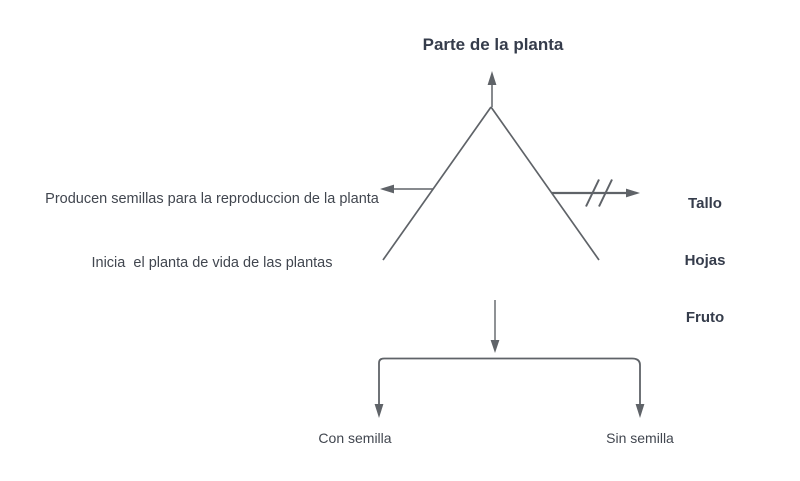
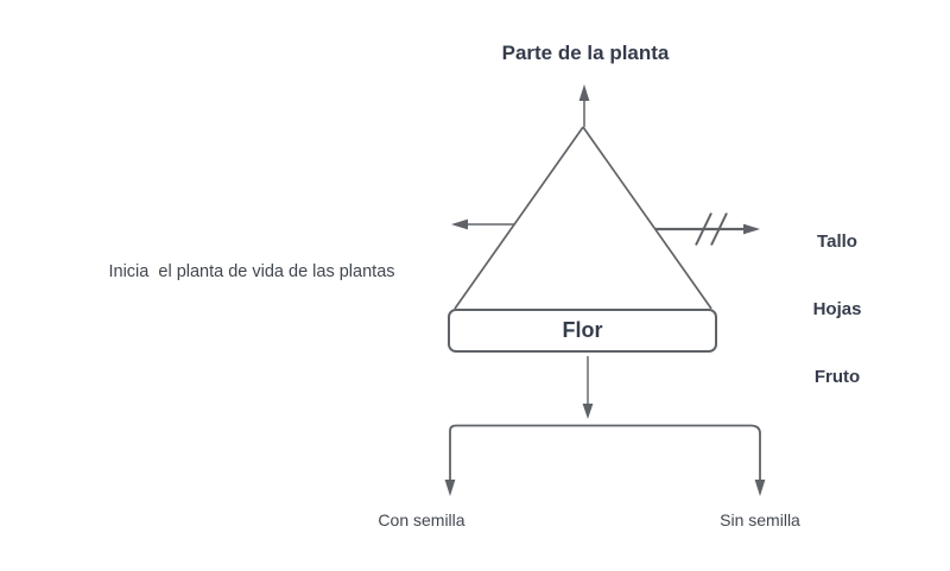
  Parte de la planta
- Producen semillas para la reproduccion de la planta
  Inicia el planta de vida de las plantas
  Tallo
  Hojas
  Fruto
+ Flor
  Con semilla
  Sin semilla
